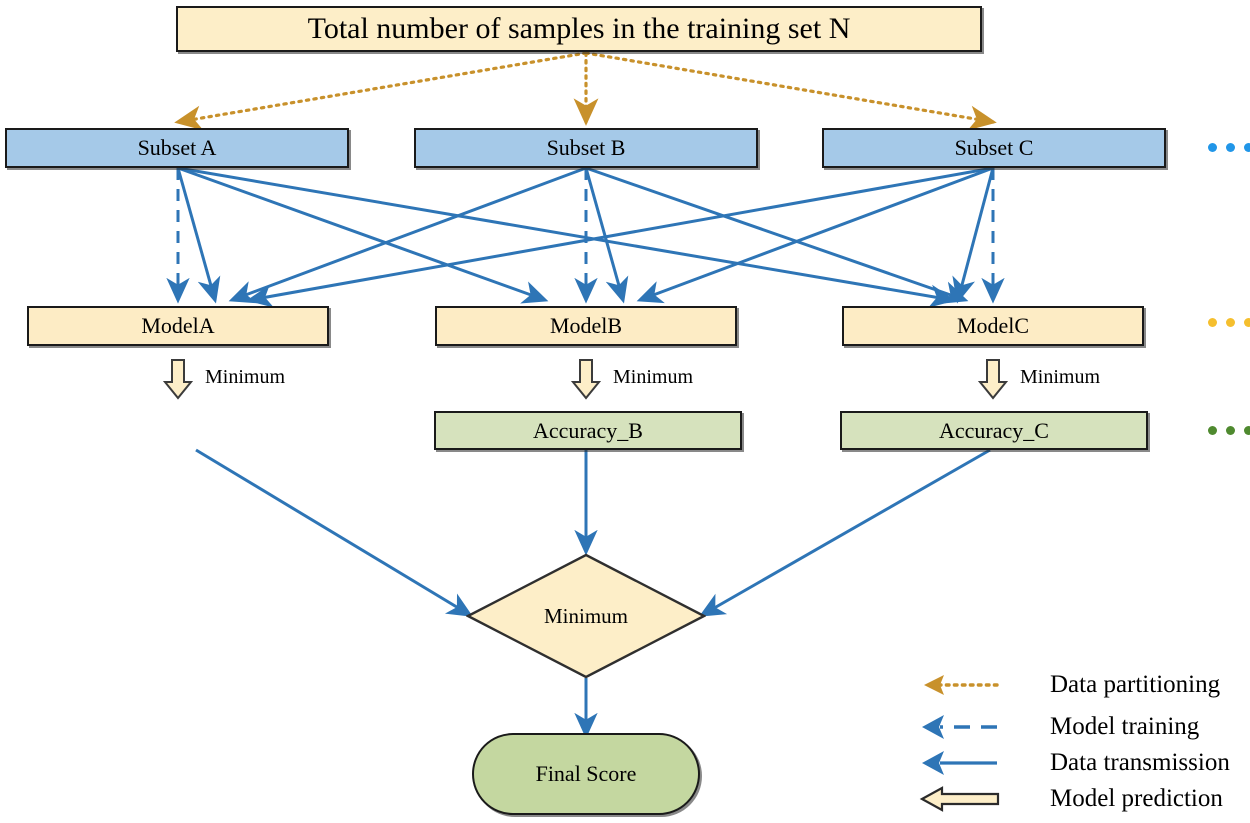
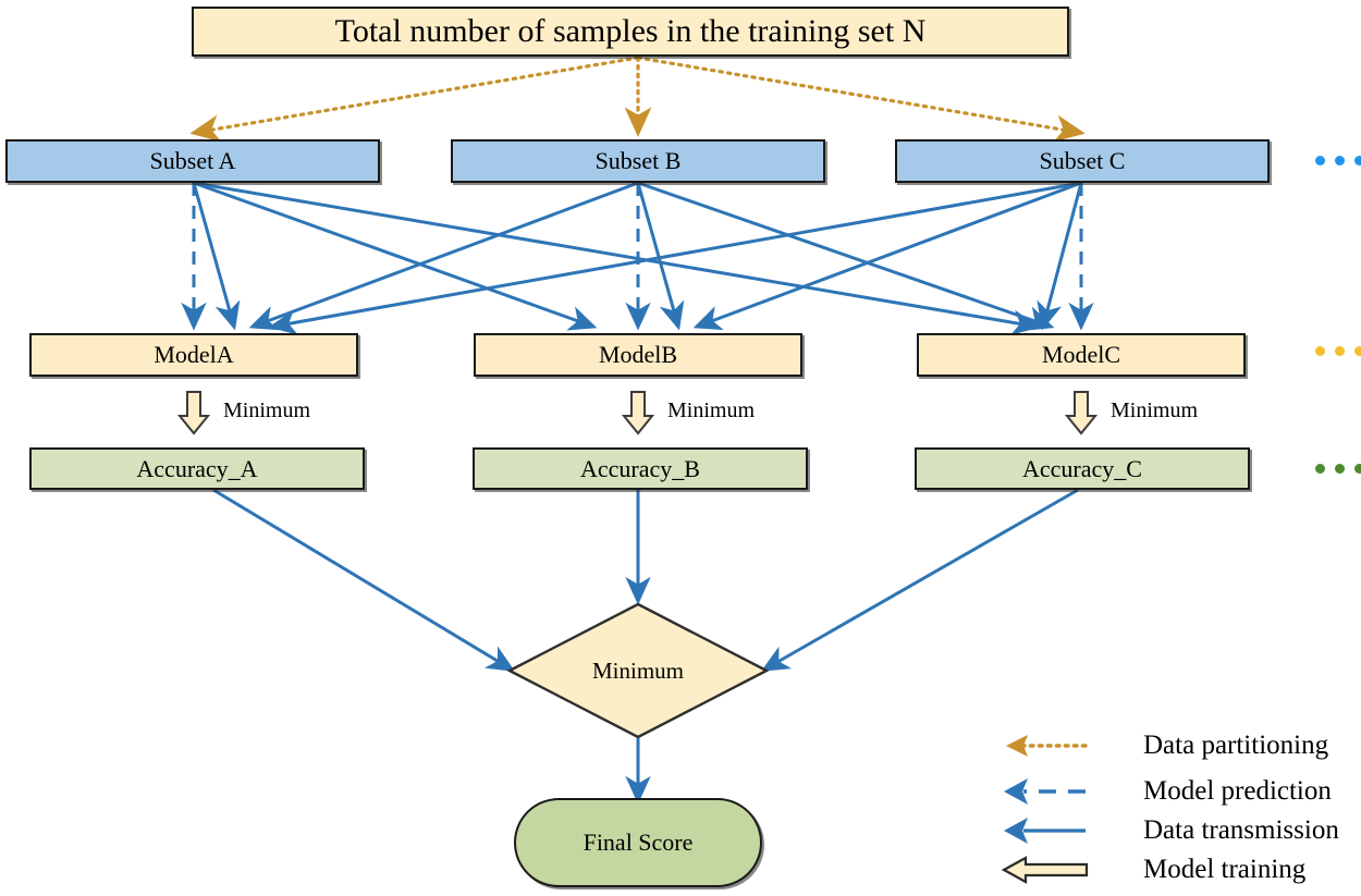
  Total number of samples in the training set N
  Subset A
  Subset B
  Subset C
  ModelA
  ModelB
  ModelC
  Minimum
  Minimum
  Minimum
+ Accuracy_A
  Accuracy_B
  Accuracy_C
  Minimum
  Final Score
  Data partitioning
- Model training
+ Model prediction
  Data transmission
- Model prediction
+ Model training
